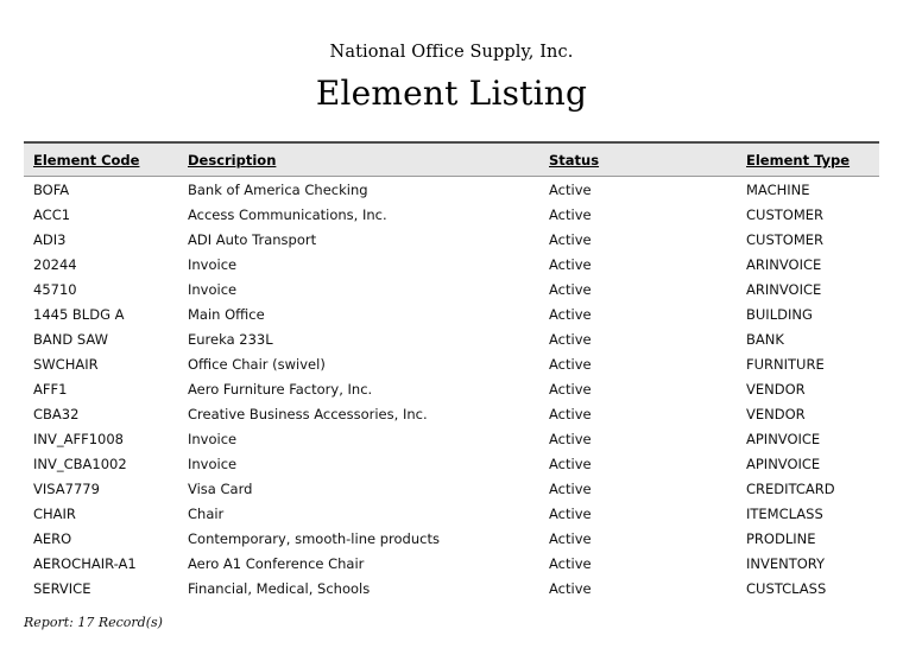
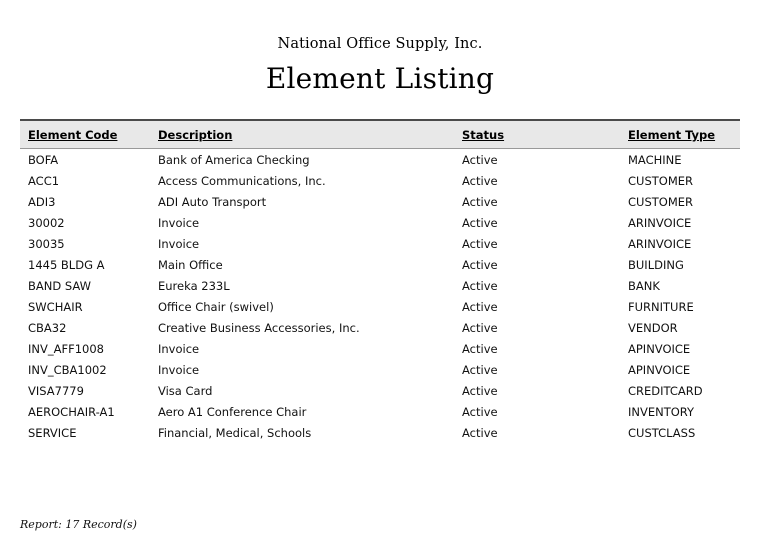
  National Office Supply, Inc.
  Element Listing
  Element Code	Description	Status	Element Type
  BOFA	Bank of America Checking	Active	MACHINE
  ACC1	Access Communications, Inc.	Active	CUSTOMER
  ADI3	ADI Auto Transport	Active	CUSTOMER
- 20244	Invoice	Active	ARINVOICE
+ 30002	Invoice	Active	ARINVOICE
- 45710	Invoice	Active	ARINVOICE
+ 30035	Invoice	Active	ARINVOICE
  1445 BLDG A	Main Office	Active	BUILDING
  BAND SAW	Eureka 233L	Active	BANK
  SWCHAIR	Office Chair (swivel)	Active	FURNITURE
- AFF1	Aero Furniture Factory, Inc.	Active	VENDOR
  CBA32	Creative Business Accessories, Inc.	Active	VENDOR
  INV_AFF1008	Invoice	Active	APINVOICE
  INV_CBA1002	Invoice	Active	APINVOICE
  VISA7779	Visa Card	Active	CREDITCARD
- CHAIR	Chair	Active	ITEMCLASS
- AERO	Contemporary, smooth-line products	Active	PRODLINE
  AEROCHAIR-A1	Aero A1 Conference Chair	Active	INVENTORY
  SERVICE	Financial, Medical, Schools	Active	CUSTCLASS
  Report: 17 Record(s)
